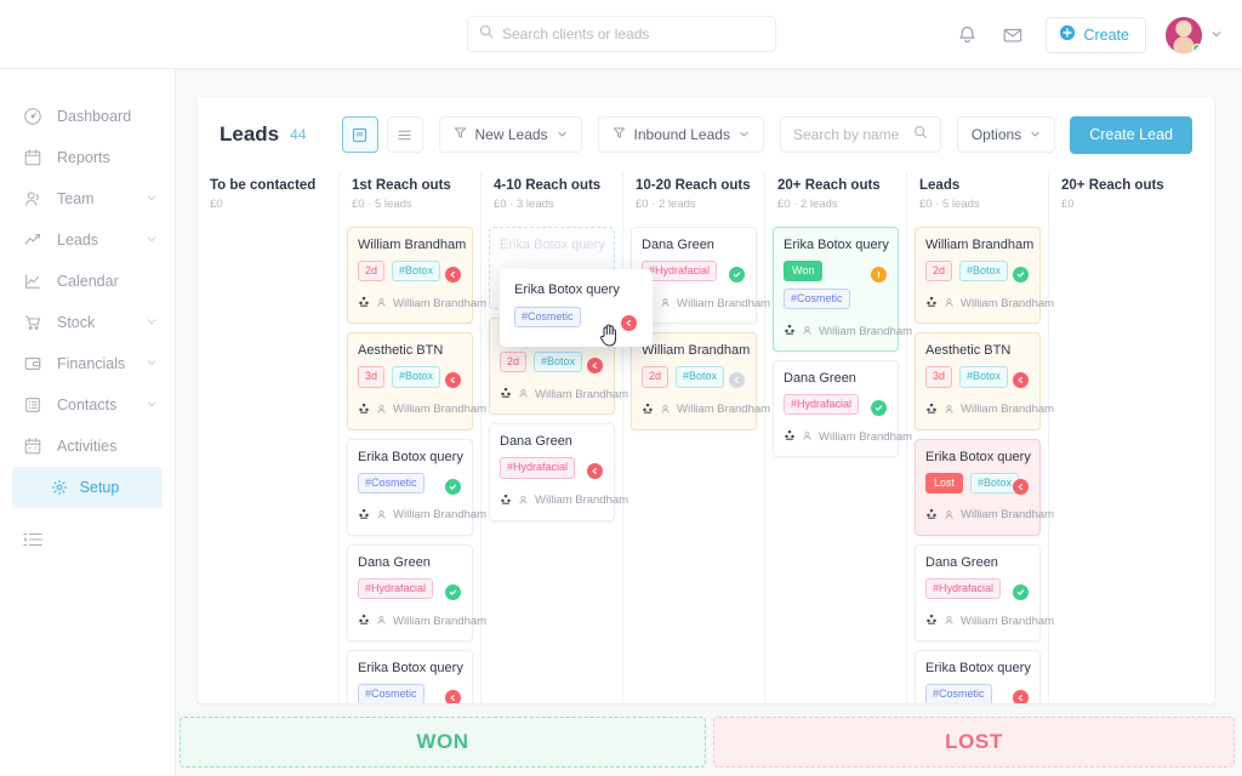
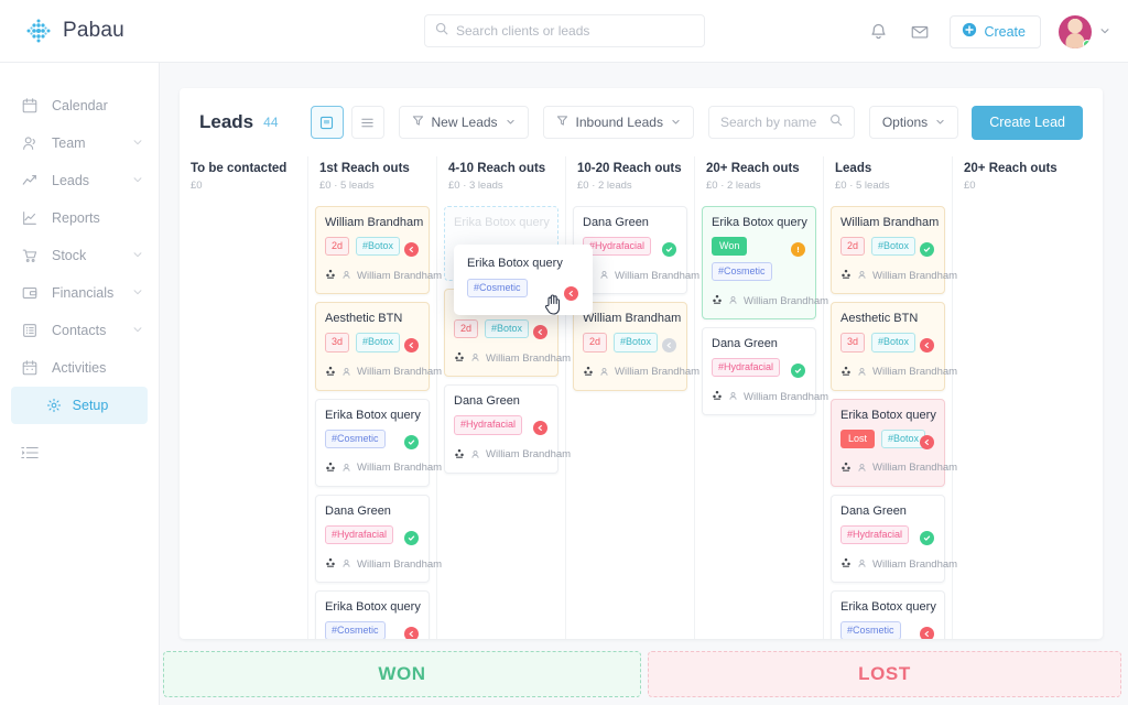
+ Pabau
  Search clients or leads
  Create
- Dashboard
- Reports
+ Calendar
  Team
  Leads
- Calendar
+ Reports
  Stock
  Financials
  Contacts
  Activities
  Setup
  Leads
  44
  New Leads
  Inbound Leads
  Search by name
  Options
  Create Lead
  To be contacted
  £0
  1st Reach outs
  £0 · 5 leads
  William Brandham
  2d
  #Botox
  William Brandham
  Aesthetic BTN
  3d
  #Botox
  William Brandham
  Erika Botox query
  #Cosmetic
  William Brandham
  Dana Green
  #Hydrafacial
  William Brandham
  Erika Botox query
  #Cosmetic
  4-10 Reach outs
  £0 · 3 leads
  Erika Botox query
  2d
  #Botox
  William Brandham
  Dana Green
  #Hydrafacial
  William Brandham
  10-20 Reach outs
  £0 · 2 leads
  Dana Green
  #Hydrafacial
  William Brandham
  William Brandham
  2d
  #Botox
  William Brandham
  20+ Reach outs
  £0 · 2 leads
  Erika Botox query
  Won
  #Cosmetic
  William Brandham
  Dana Green
  #Hydrafacial
  William Brandham
  Leads
  £0 · 5 leads
  William Brandham
  2d
  #Botox
  William Brandham
  Aesthetic BTN
  3d
  #Botox
  William Brandham
  Erika Botox query
  Lost
  #Botox
  William Brandham
  Dana Green
  #Hydrafacial
  William Brandham
  Erika Botox query
  #Cosmetic
  20+ Reach outs
  £0
  Erika Botox query
  #Cosmetic
  WON
  LOST
